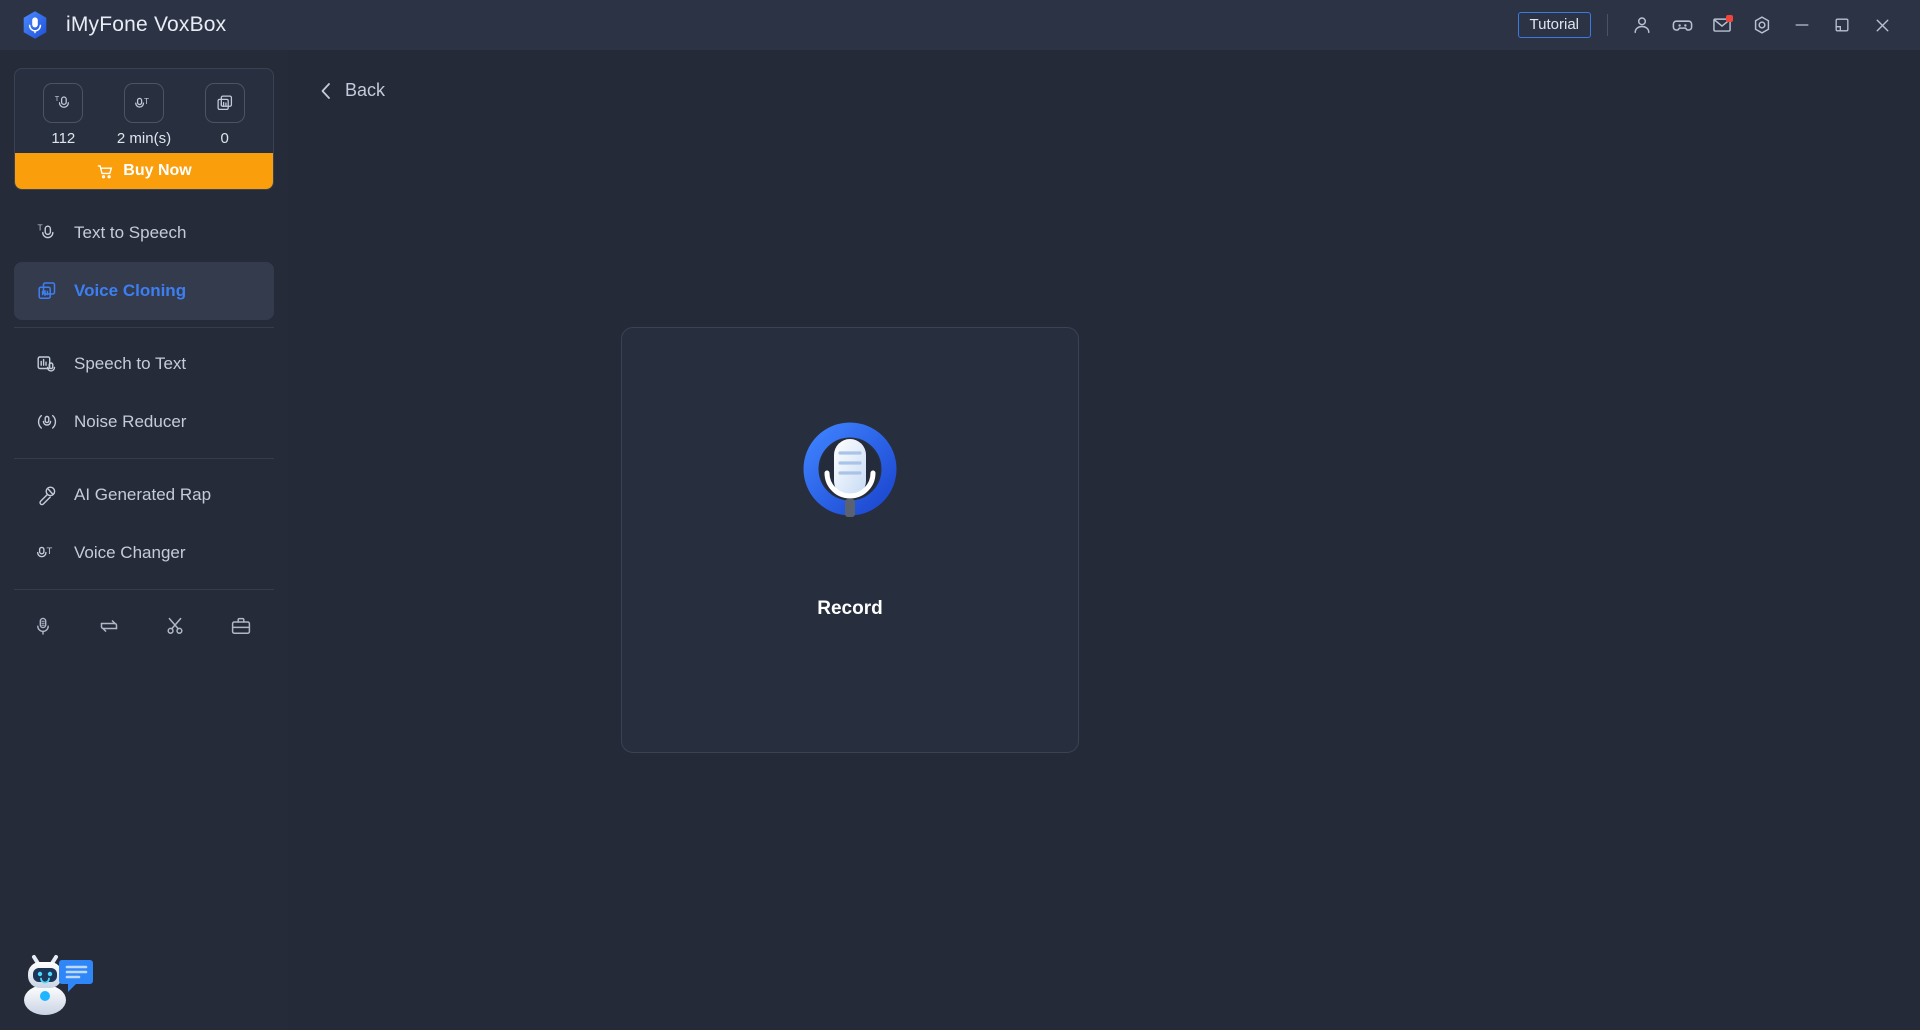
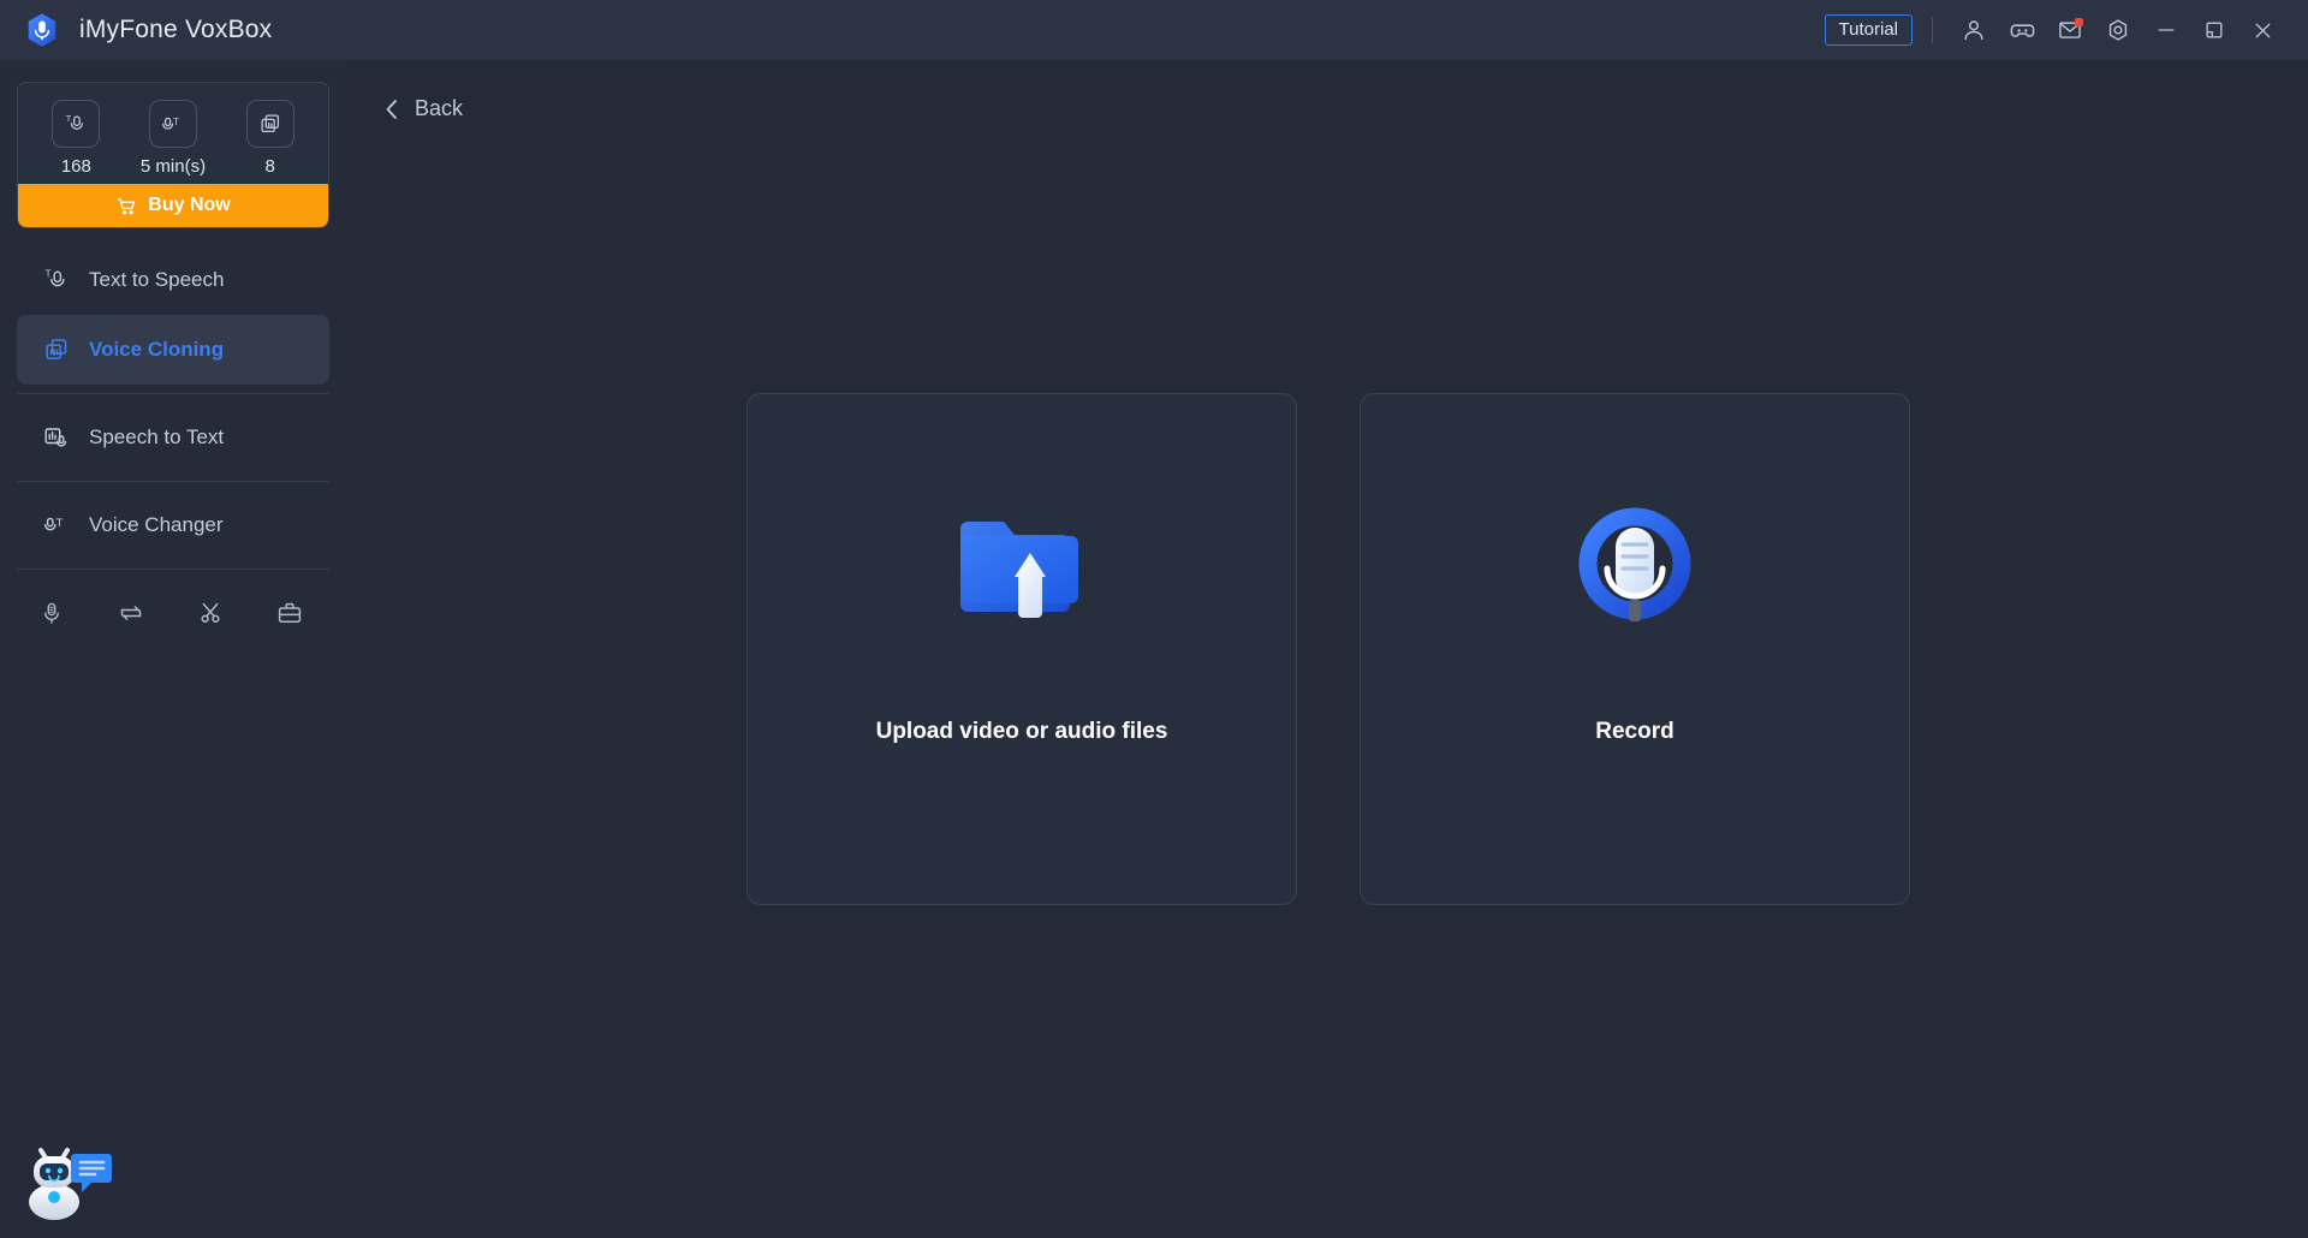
  iMyFone VoxBox
  Tutorial
  T
- 112
+ 168
  T
- 2 min(s)
+ 5 min(s)
- 0
+ 8
  Buy Now
  T
  Text to Speech
  Voice Cloning
  Speech to Text
- Noise Reducer
- AI Generated Rap
  T
  Voice Changer
  Back
+ Upload video or audio files
  Record
